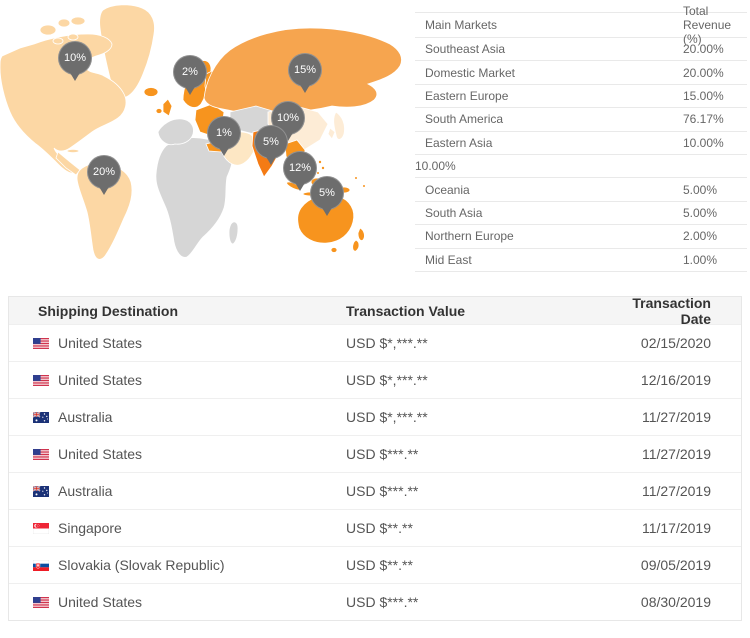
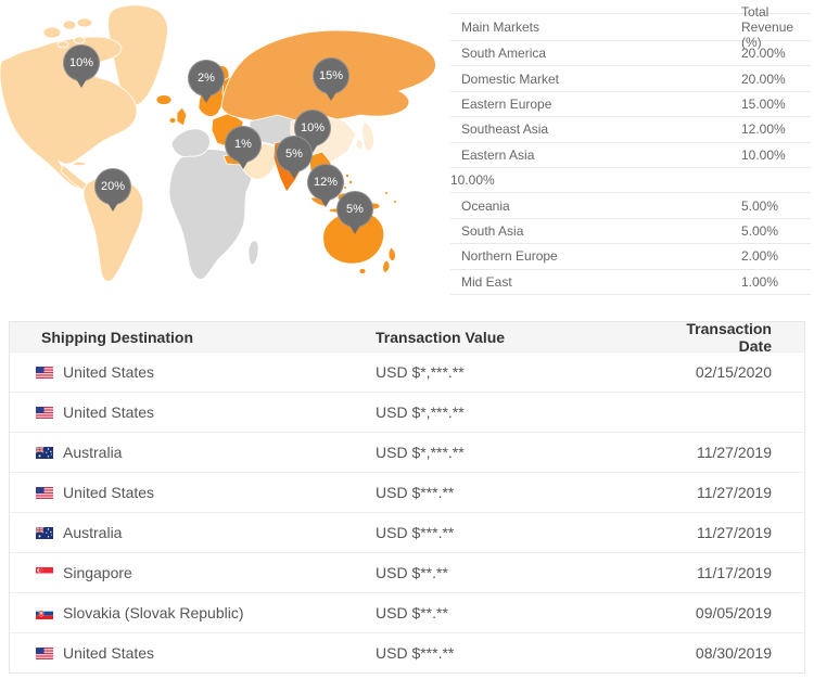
  10%
  2%
  15%
  10%
  1%
  5%
  12%
  20%
  5%
  Main Markets
  Total Revenue (%)
- Southeast Asia
+ South America
  20.00%
  Domestic Market
  20.00%
  Eastern Europe
  15.00%
- South America
+ Southeast Asia
- 76.17%
+ 12.00%
  Eastern Asia
  10.00%
  10.00%
  Oceania
  5.00%
  South Asia
  5.00%
  Northern Europe
  2.00%
  Mid East
  1.00%
  Shipping Destination
  Transaction Value
  Transaction Date
  United States
  USD $*,***.**
  02/15/2020
  United States
  USD $*,***.**
- 12/16/2019
  Australia
  USD $*,***.**
  11/27/2019
  United States
  USD $***.**
  11/27/2019
  Australia
  USD $***.**
  11/27/2019
  Singapore
  USD $**.**
  11/17/2019
  Slovakia (Slovak Republic)
  USD $**.**
  09/05/2019
  United States
  USD $***.**
  08/30/2019
